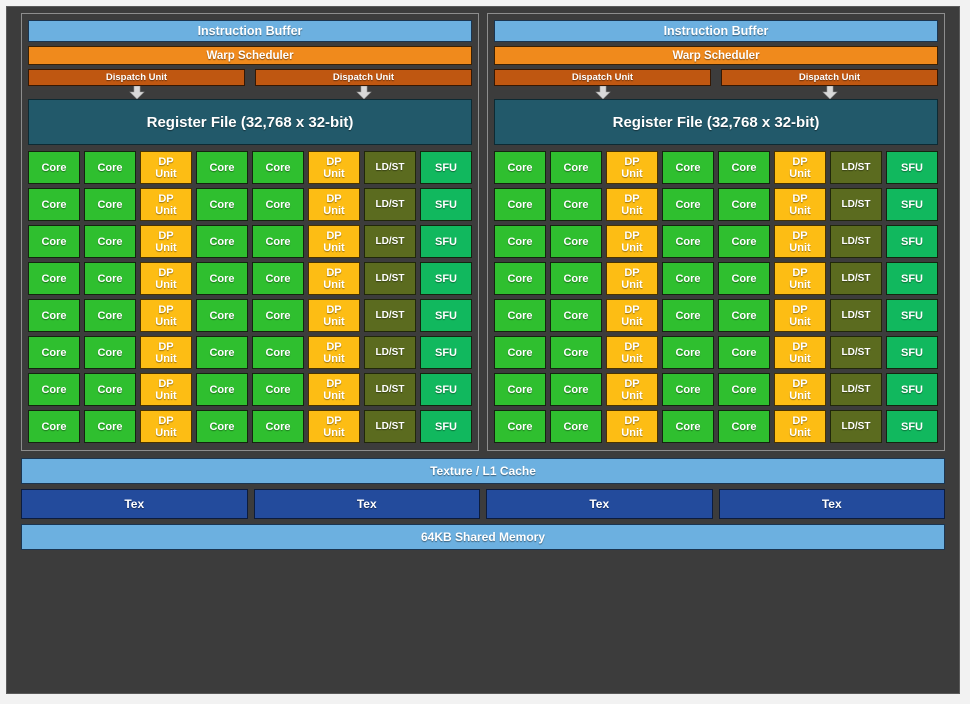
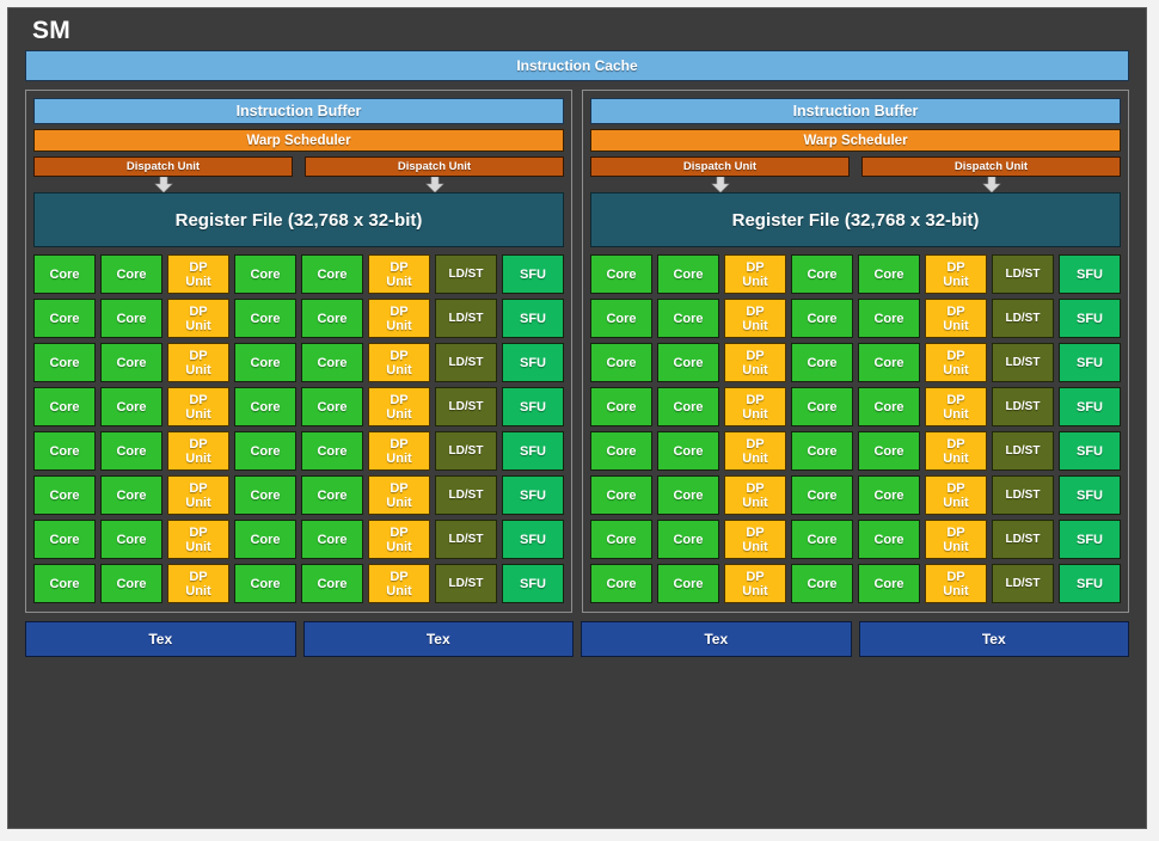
+ SM
+ Instruction Cache
  Instruction Buffer
  Warp Scheduler
  Dispatch Unit
  Dispatch Unit
  Register File (32,768 x 32-bit)
  Core
  Core
  DP
  Unit
  Core
  Core
  DP
  Unit
  LD/ST
  SFU
  Core
  Core
  DP
  Unit
  Core
  Core
  DP
  Unit
  LD/ST
  SFU
  Core
  Core
  DP
  Unit
  Core
  Core
  DP
  Unit
  LD/ST
  SFU
  Core
  Core
  DP
  Unit
  Core
  Core
  DP
  Unit
  LD/ST
  SFU
  Core
  Core
  DP
  Unit
  Core
  Core
  DP
  Unit
  LD/ST
  SFU
  Core
  Core
  DP
  Unit
  Core
  Core
  DP
  Unit
  LD/ST
  SFU
  Core
  Core
  DP
  Unit
  Core
  Core
  DP
  Unit
  LD/ST
  SFU
  Core
  Core
  DP
  Unit
  Core
  Core
  DP
  Unit
  LD/ST
  SFU
  Instruction Buffer
  Warp Scheduler
  Dispatch Unit
  Dispatch Unit
  Register File (32,768 x 32-bit)
  Core
  Core
  DP
  Unit
  Core
  Core
  DP
  Unit
  LD/ST
  SFU
  Core
  Core
  DP
  Unit
  Core
  Core
  DP
  Unit
  LD/ST
  SFU
  Core
  Core
  DP
  Unit
  Core
  Core
  DP
  Unit
  LD/ST
  SFU
  Core
  Core
  DP
  Unit
  Core
  Core
  DP
  Unit
  LD/ST
  SFU
  Core
  Core
  DP
  Unit
  Core
  Core
  DP
  Unit
  LD/ST
  SFU
  Core
  Core
  DP
  Unit
  Core
  Core
  DP
  Unit
  LD/ST
  SFU
  Core
  Core
  DP
  Unit
  Core
  Core
  DP
  Unit
  LD/ST
  SFU
  Core
  Core
  DP
  Unit
  Core
  Core
  DP
  Unit
  LD/ST
  SFU
- Texture / L1 Cache
  Tex
  Tex
  Tex
  Tex
- 64KB Shared Memory
